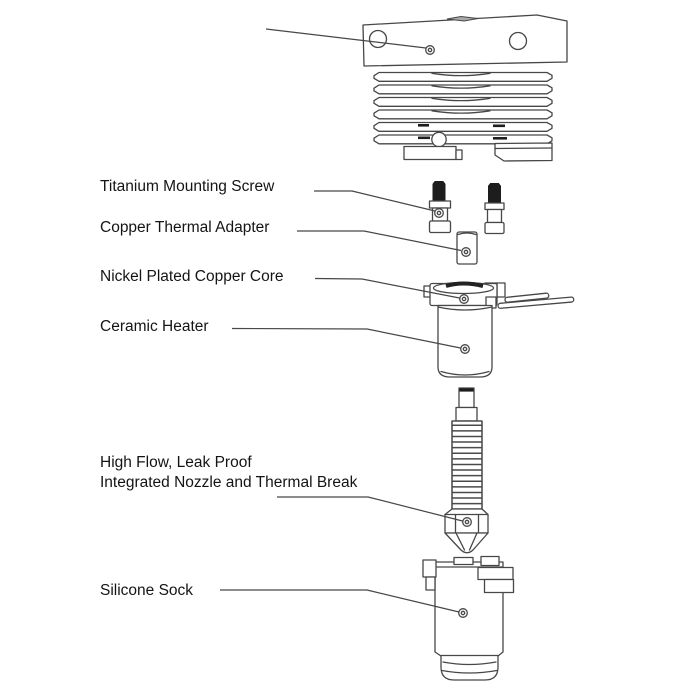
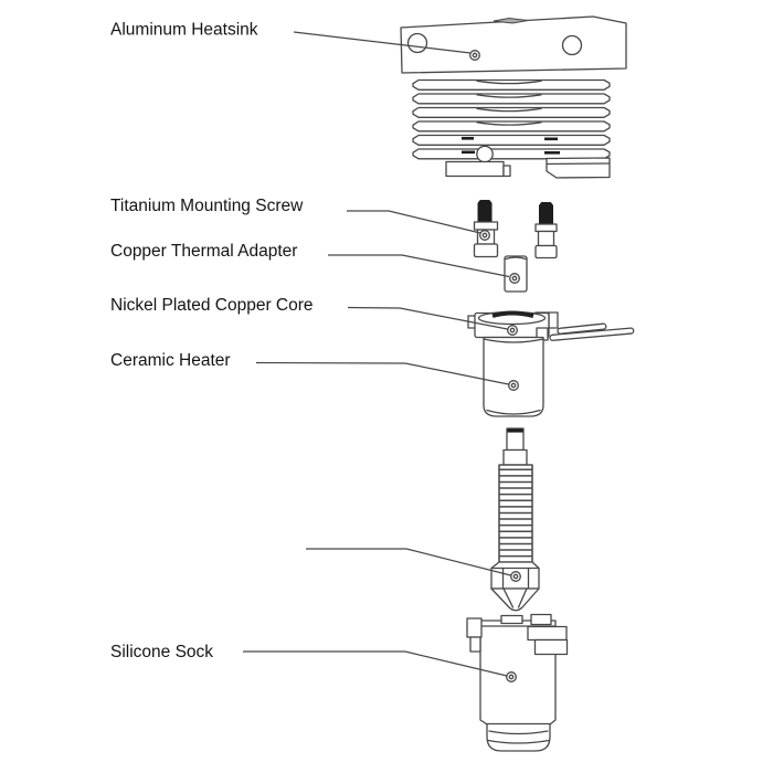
+ Aluminum Heatsink
  Titanium Mounting Screw
  Copper Thermal Adapter
  Nickel Plated Copper Core
  Ceramic Heater
- High Flow, Leak Proof
- Integrated Nozzle and Thermal Break
  Silicone Sock
